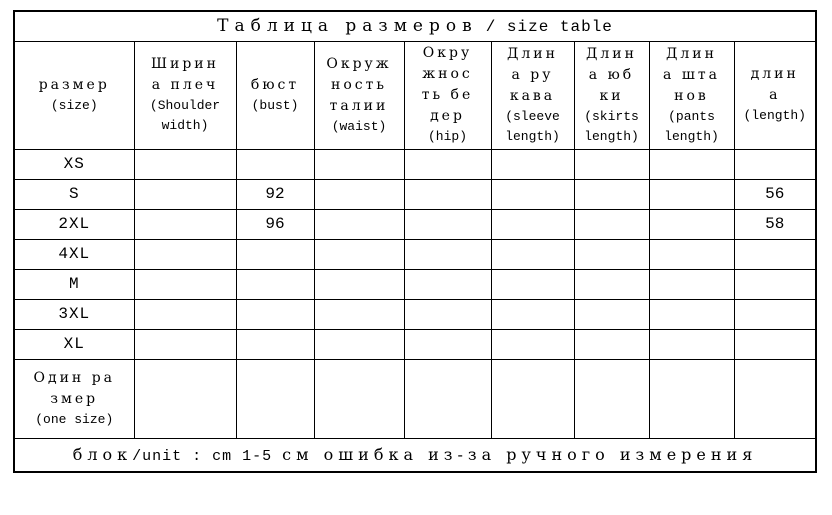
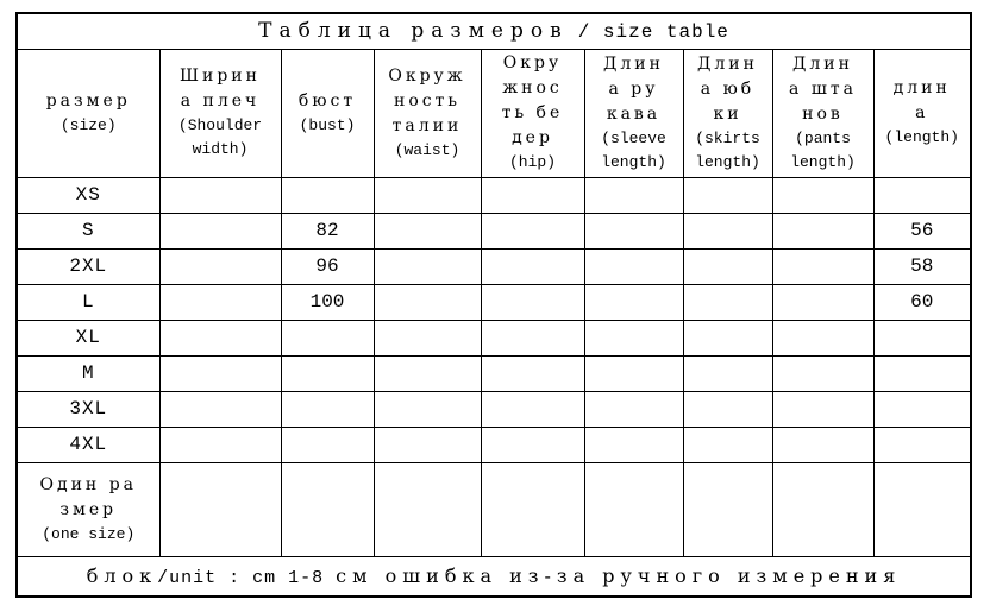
  Таблица размеров / size table
  размер(size)	Ширин а плеч(Shoulder width)	бюст(bust)	Окруж ность талии(waist)	Окру жнос ть бе дер(hip)	Длин а ру кава(sleeve length)	Длин а юб ки(skirts length)	Длин а шта нов(pants length)	длин а(length)
  XS
- S		92						56
+ S		82						56
  2XL		96						58
+ L		100						60
- 4XL
+ XL
  M
  3XL
- XL
+ 4XL
  Один ра змер(one size)
- блок/unit : cm 1-5 см ошибка из-за ручного измерения
+ блок/unit : cm 1-8 см ошибка из-за ручного измерения
